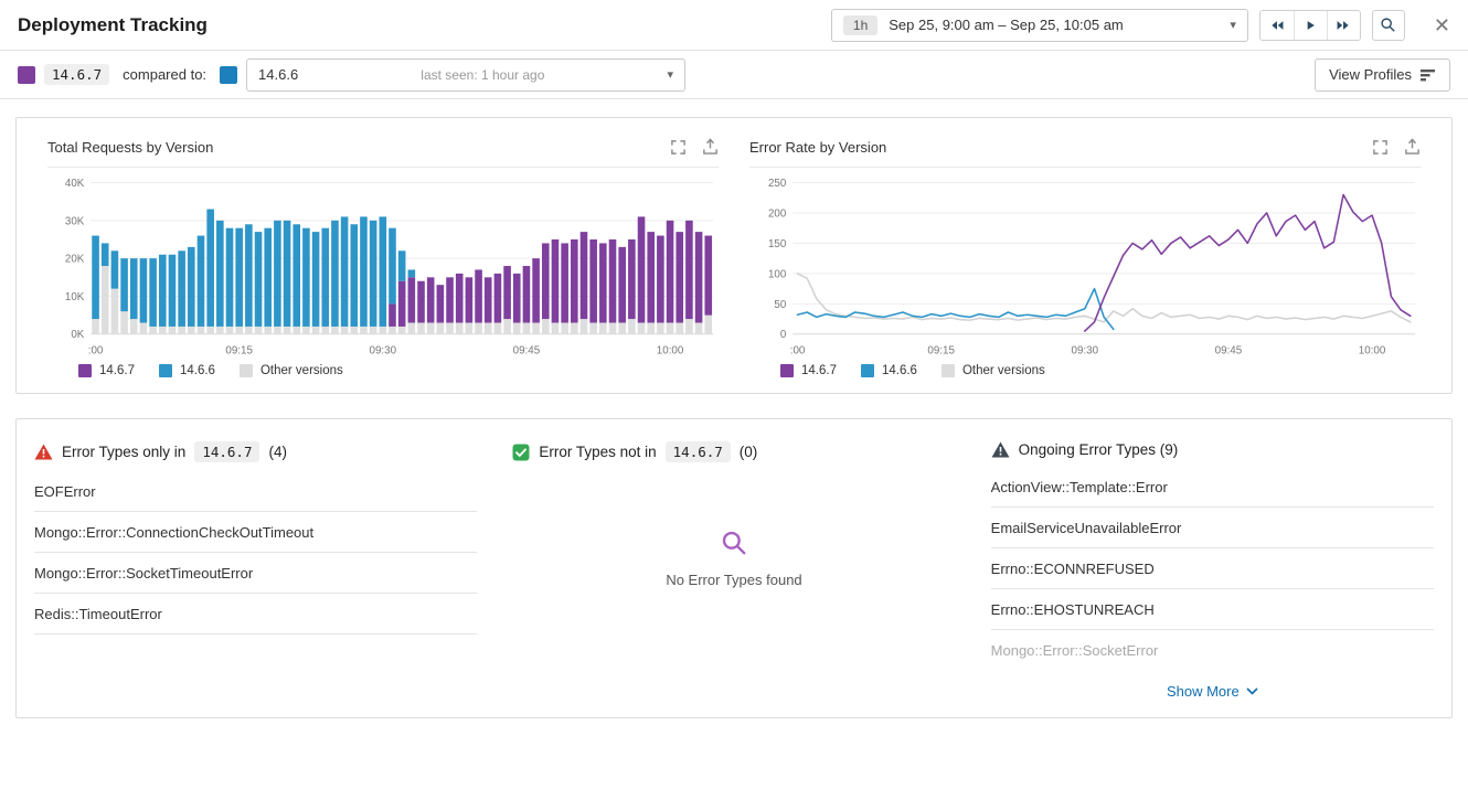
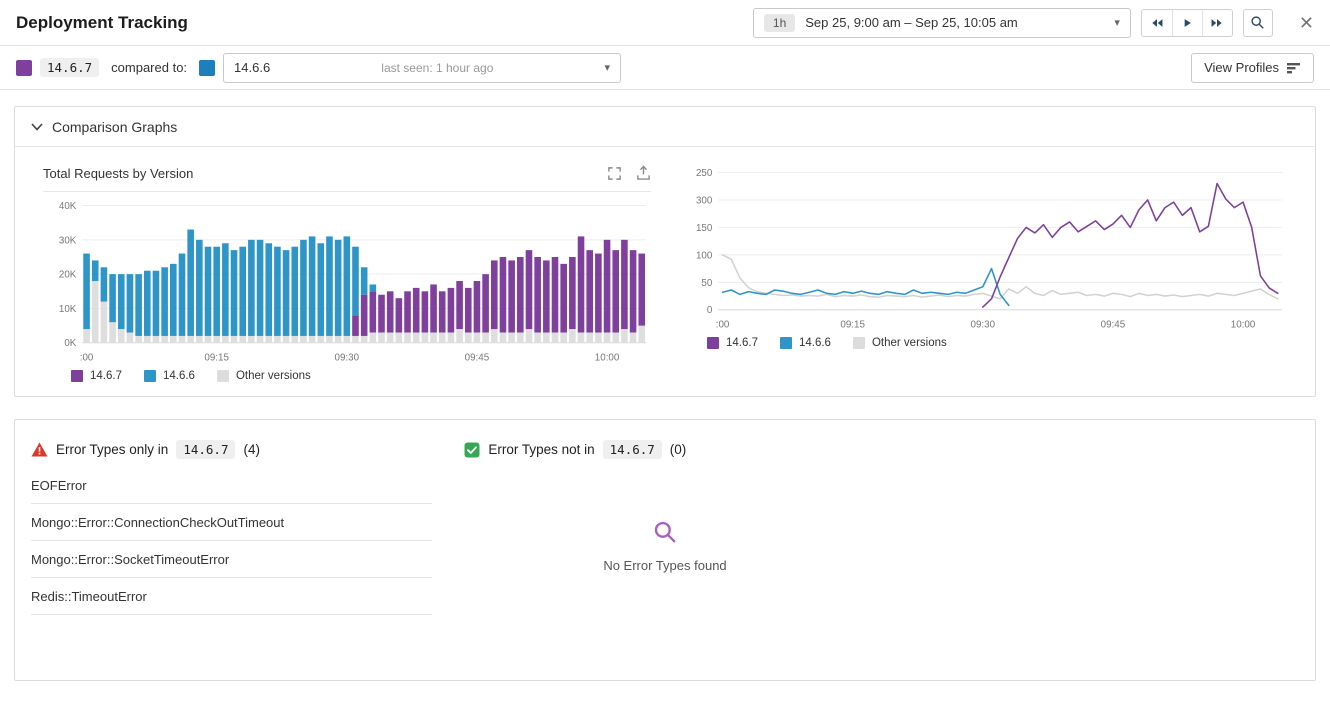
  Deployment Tracking
  1h
  Sep 25, 9:00 am – Sep 25, 10:05 am
  ▾
  ✕
  14.6.7
  compared to:
  14.6.6
  last seen: 1 hour ago
  ▾
  View Profiles
+ Comparison Graphs
  Total Requests by Version
  0K
  10K
  20K
  30K
  40K
  :00
  09:15
  09:30
  09:45
  10:00
  14.6.7
  14.6.6
  Other versions
- Error Rate by Version
  0
  50
  100
  150
- 200
+ 300
  250
  :00
  09:15
  09:30
  09:45
  10:00
  14.6.7
  14.6.6
  Other versions
  Error Types only in
  14.6.7
  (4)
  EOFError
  Mongo::Error::ConnectionCheckOutTimeout
  Mongo::Error::SocketTimeoutError
  Redis::TimeoutError
  Error Types not in
  14.6.7
  (0)
  No Error Types found
- Ongoing Error Types (9)
- ActionView::Template::Error
- EmailServiceUnavailableError
- Errno::ECONNREFUSED
- Errno::EHOSTUNREACH
- Mongo::Error::SocketError
- Show More
